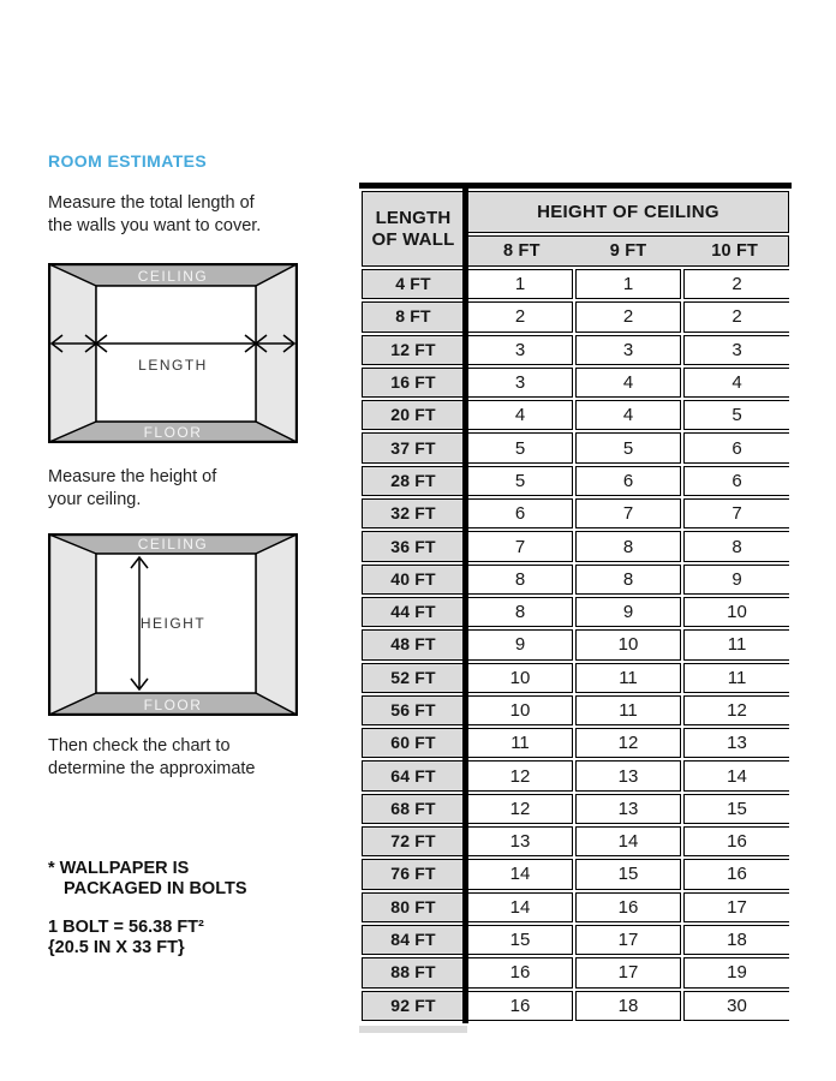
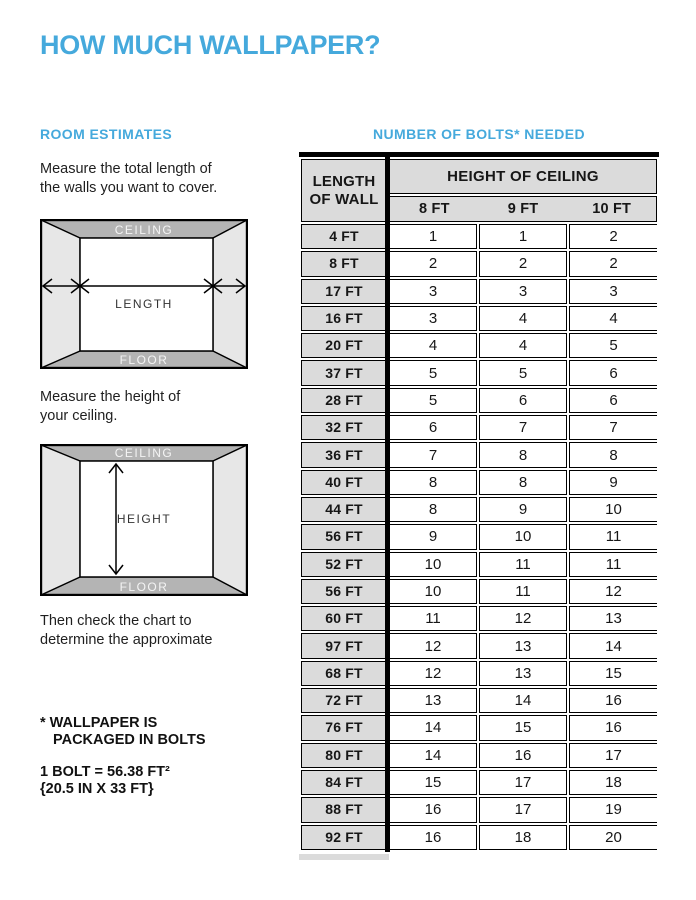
+ HOW MUCH WALLPAPER?
  ROOM ESTIMATES
  Measure the total length of
  the walls you want to cover.
  CEILING
  LENGTH
  FLOOR
  Measure the height of
  your ceiling.
  CEILING
  HEIGHT
  FLOOR
  Then check the chart to
  determine the approximate
  * WALLPAPER IS
  PACKAGED IN BOLTS
  1 BOLT = 56.38 FT²
  {20.5 IN X 33 FT}
+ NUMBER OF BOLTS* NEEDED
  LENGTH OF WALL	HEIGHT OF CEILING
  8 FT 9 FT 10 FT
  4 FT	1	1	2
  8 FT	2	2	2
- 12 FT	3	3	3
+ 17 FT	3	3	3
  16 FT	3	4	4
  20 FT	4	4	5
  37 FT	5	5	6
  28 FT	5	6	6
  32 FT	6	7	7
  36 FT	7	8	8
  40 FT	8	8	9
  44 FT	8	9	10
- 48 FT	9	10	11
+ 56 FT	9	10	11
  52 FT	10	11	11
  56 FT	10	11	12
  60 FT	11	12	13
- 64 FT	12	13	14
+ 97 FT	12	13	14
  68 FT	12	13	15
  72 FT	13	14	16
  76 FT	14	15	16
  80 FT	14	16	17
  84 FT	15	17	18
  88 FT	16	17	19
- 92 FT	16	18	30
+ 92 FT	16	18	20
